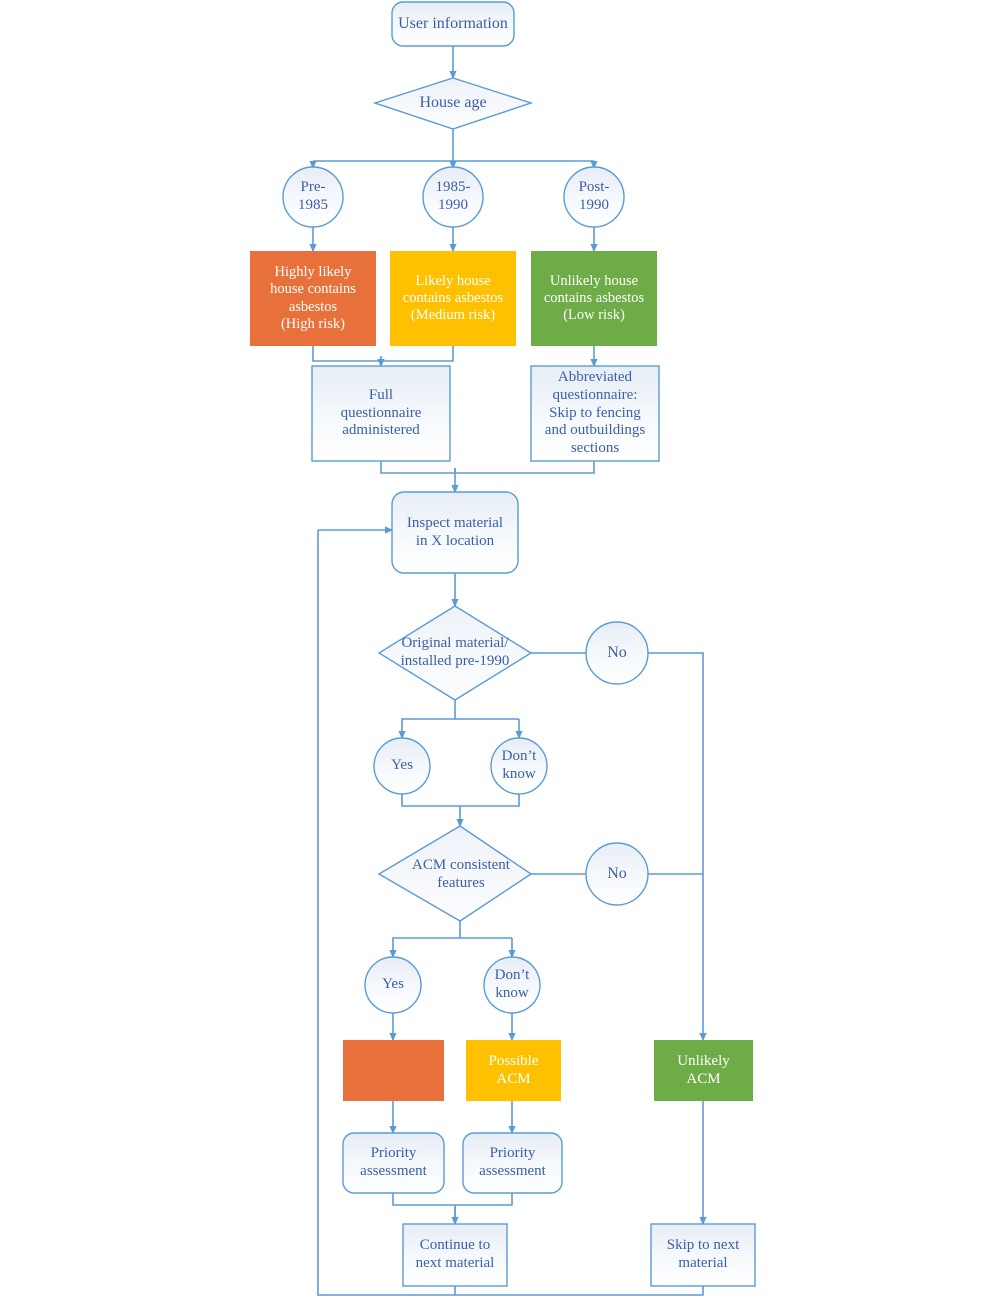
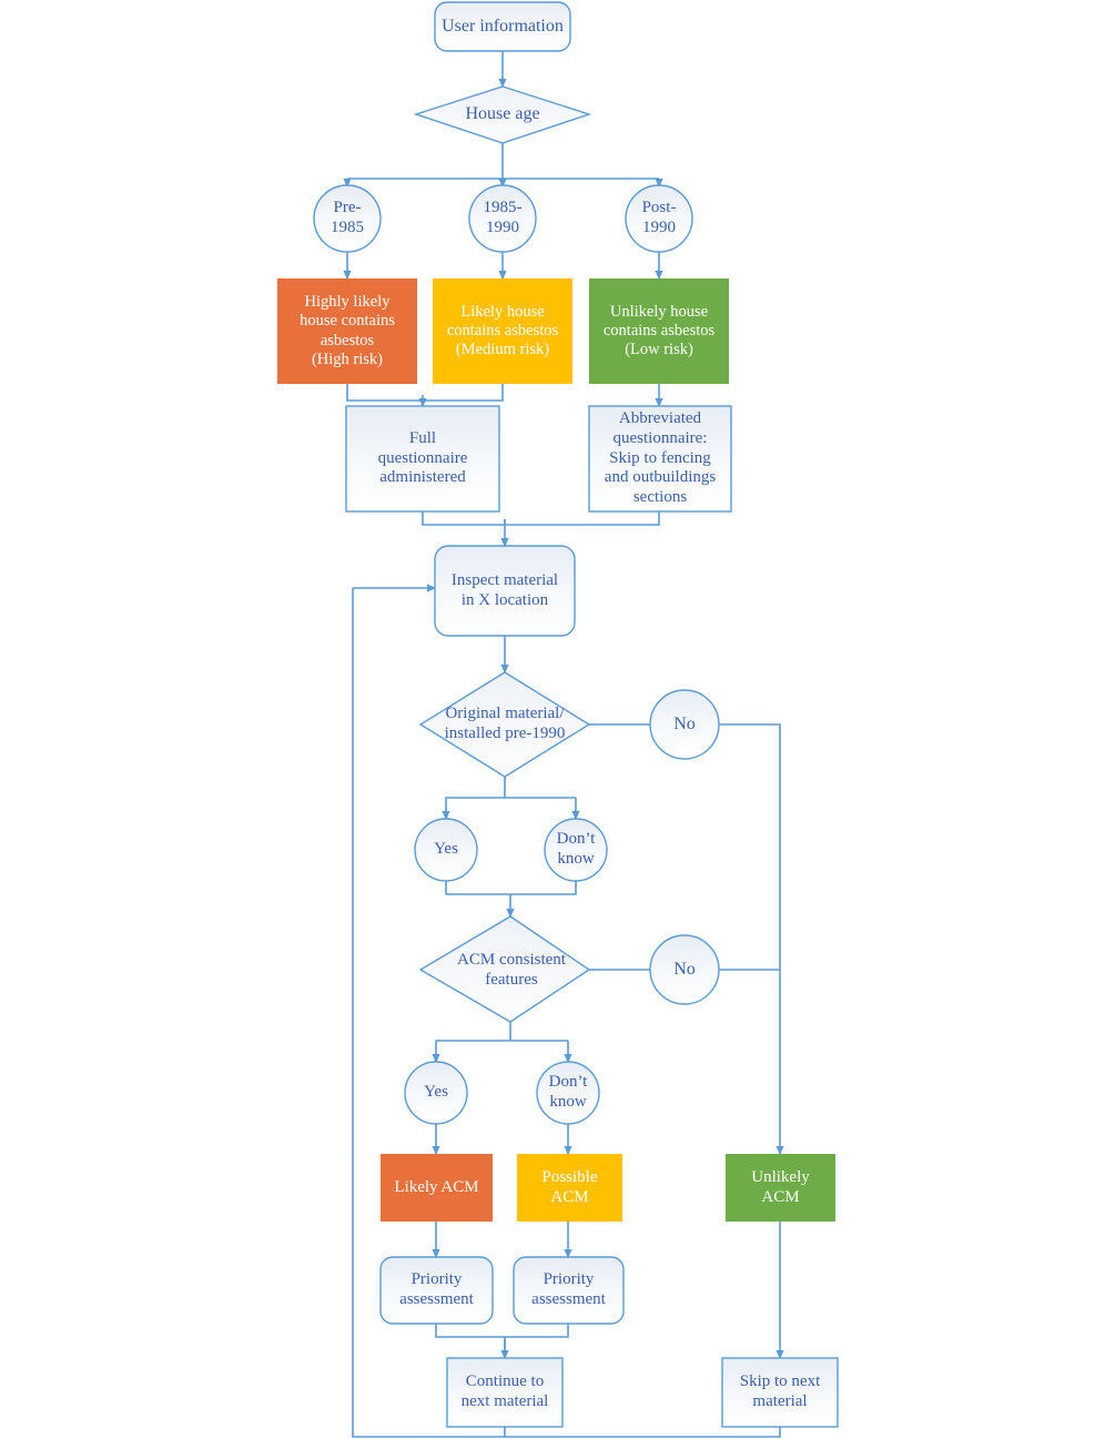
  User information
  House age
  Pre-
  1985
  1985-
  1990
  Post-
  1990
  Highly likely
  house contains
  asbestos
  (High risk)
  Likely house
  contains asbestos
  (Medium risk)
  Unlikely house
  contains asbestos
  (Low risk)
  Full
  questionnaire
  administered
  Abbreviated
  questionnaire:
  Skip to fencing
  and outbuildings
  sections
  Inspect material
  in X location
  Original material/
  installed pre-1990
  No
  Yes
  Don’t
  know
  ACM consistent
  features
  No
  Yes
  Don’t
  know
+ Likely ACM
  Possible
  ACM
  Unlikely
  ACM
  Priority
  assessment
  Priority
  assessment
  Continue to
  next material
  Skip to next
  material
